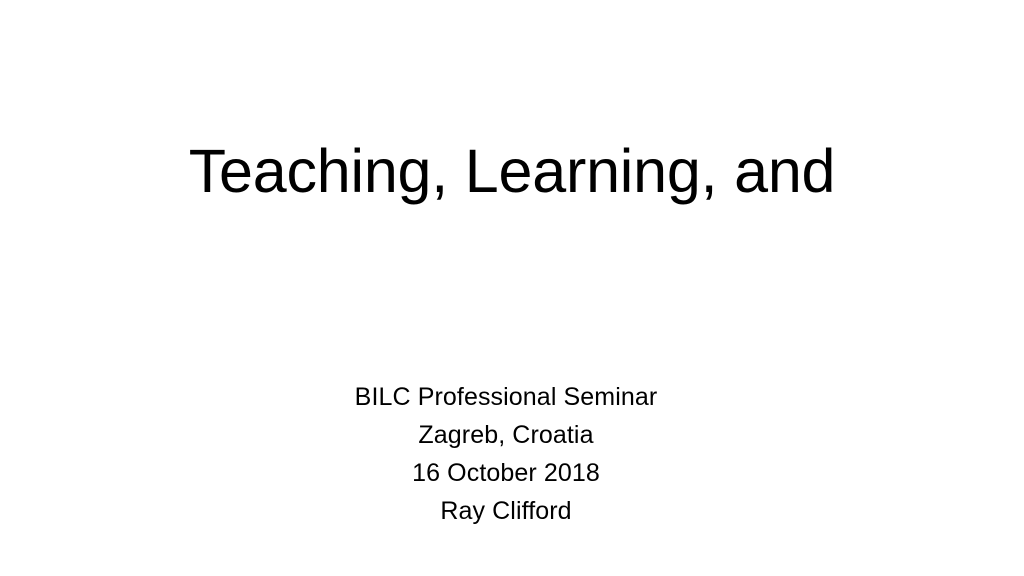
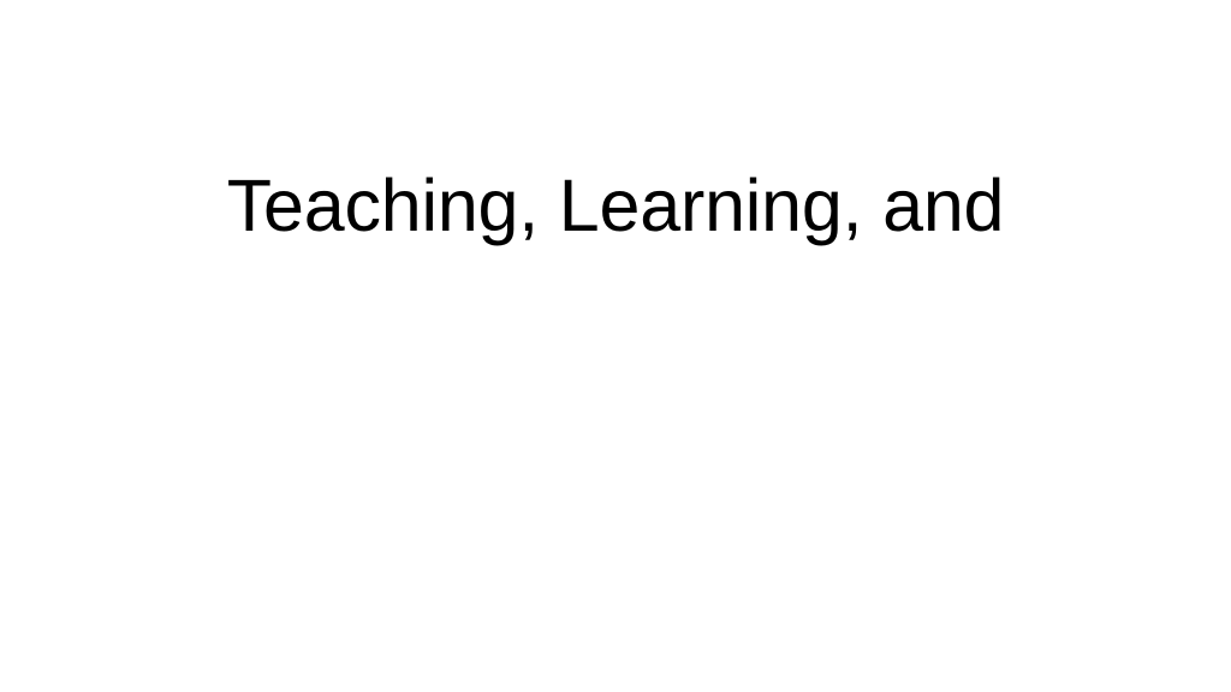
  Teaching, Learning, and
- BILC Professional Seminar
- Zagreb, Croatia
- 16 October 2018
- Ray Clifford
